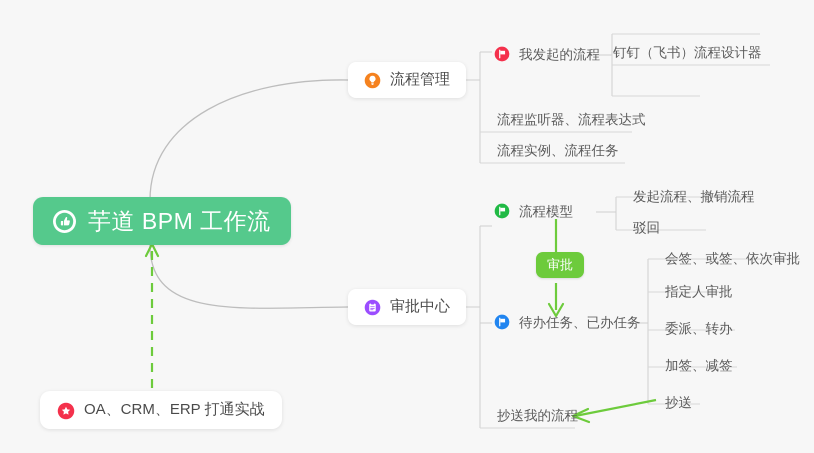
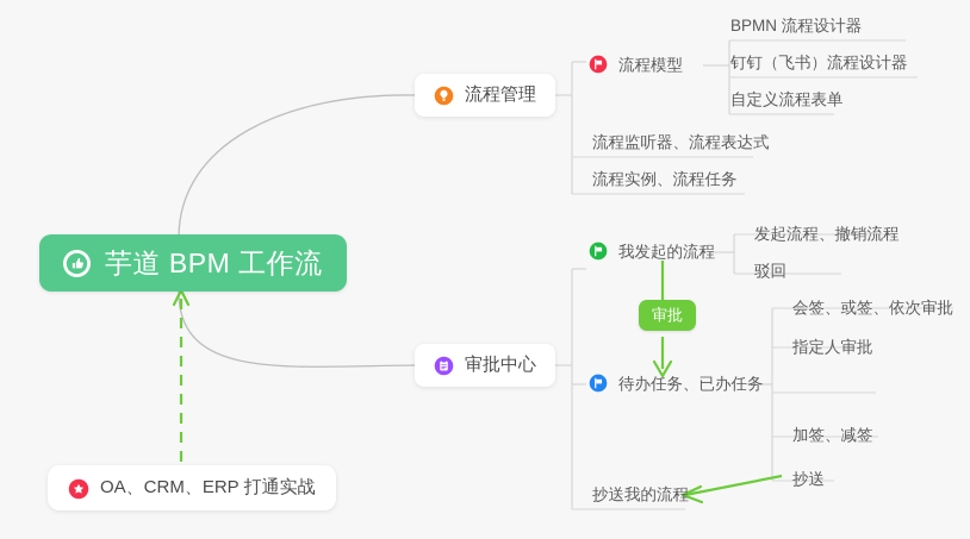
  芋道 BPM 工作流
  流程管理
- 我发起的流程
+ 流程模型
+ BPMN 流程设计器
  钉钉（飞书）流程设计器
+ 自定义流程表单
  流程监听器、流程表达式
  流程实例、流程任务
  审批中心
- 流程模型
+ 我发起的流程
  发起流程、撤销流程
  驳回
  待办任务、已办任务
  会签、或签、依次审批
  指定人审批
- 委派、转办
  加签、减签
  抄送
  抄送我的流程
  审批
  OA、CRM、ERP 打通实战
